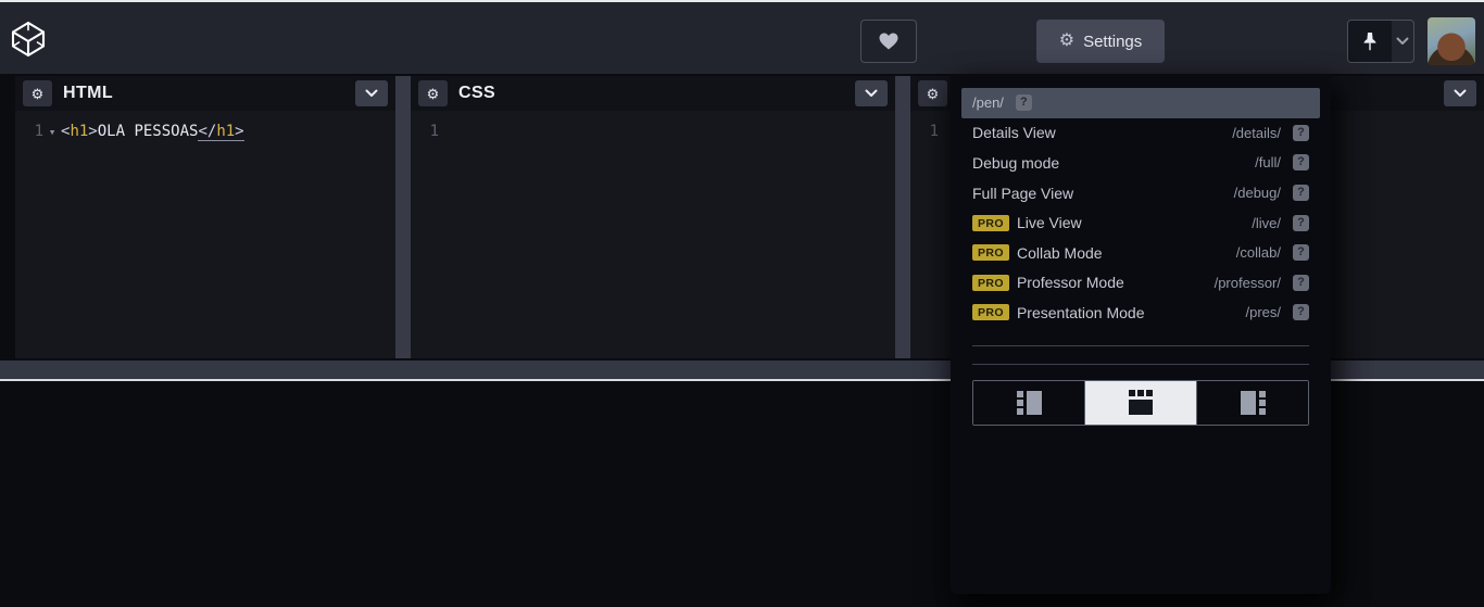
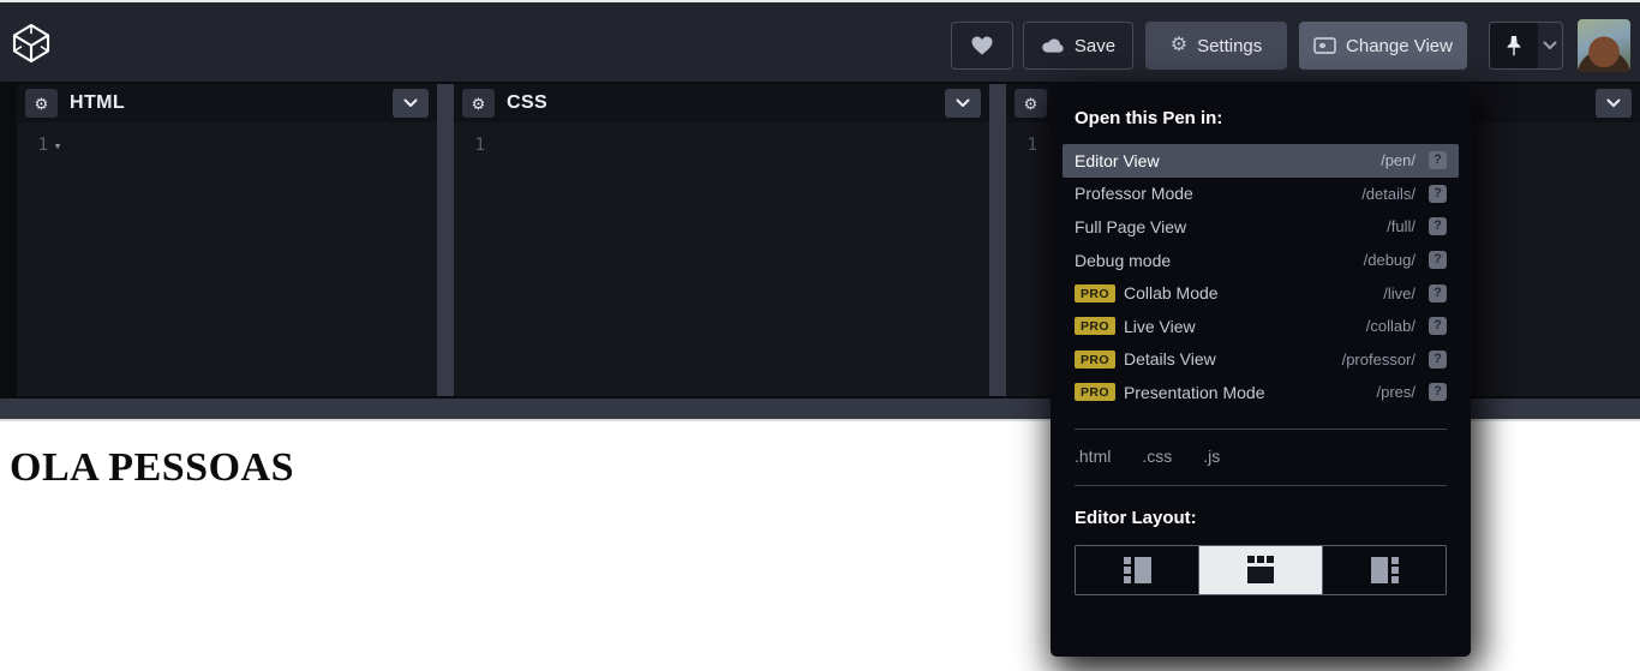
+ Save
  ⚙
  Settings
+ Change View
  ⚙
  HTML
  1
  ▾
- <h1>OLA PESSOAS</h1>
  ⚙
  CSS
  1
  ⚙
  1
+ OLA PESSOAS
+ Open this Pen in:
+ Editor View
  /pen/
  ?
- Details View
+ Professor Mode
  /details/
  ?
- Debug mode
+ Full Page View
  /full/
  ?
- Full Page View
+ Debug mode
  /debug/
  ?
  PRO
- Live View
+ Collab Mode
  /live/
  ?
  PRO
- Collab Mode
+ Live View
  /collab/
  ?
  PRO
- Professor Mode
+ Details View
  /professor/
  ?
  PRO
  Presentation Mode
  /pres/
  ?
+ .html
+ .css
+ .js
+ Editor Layout:
